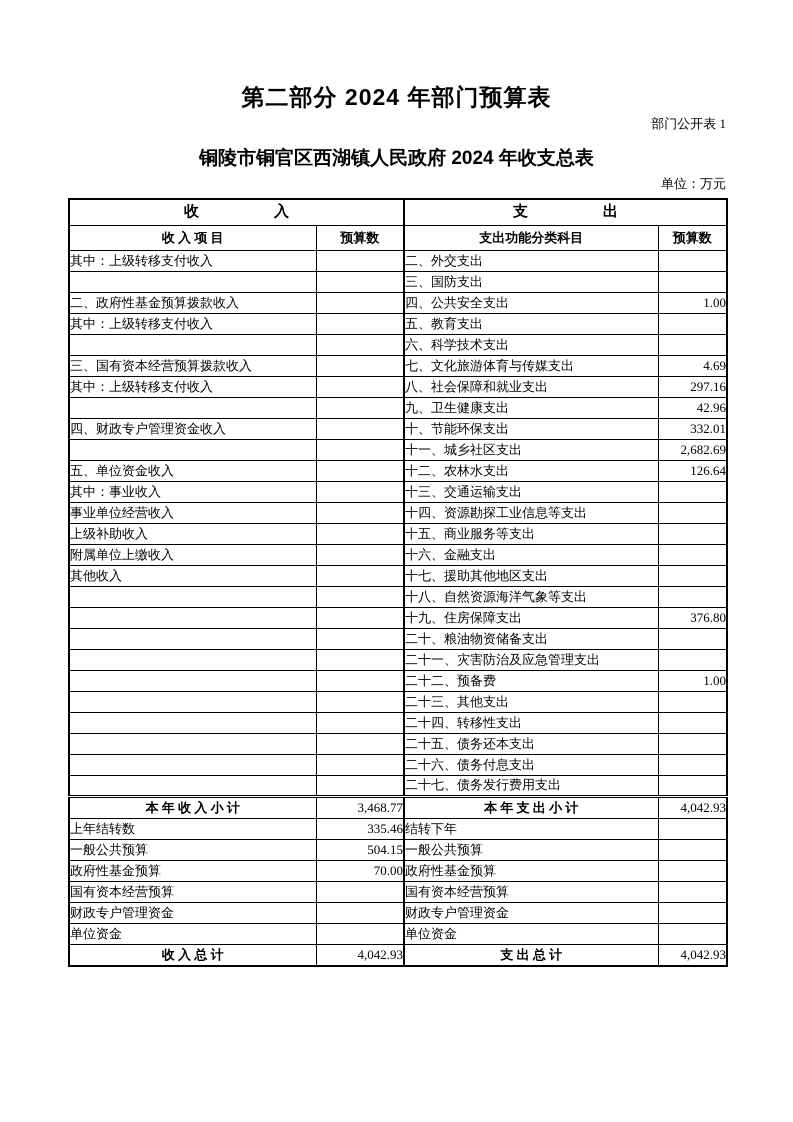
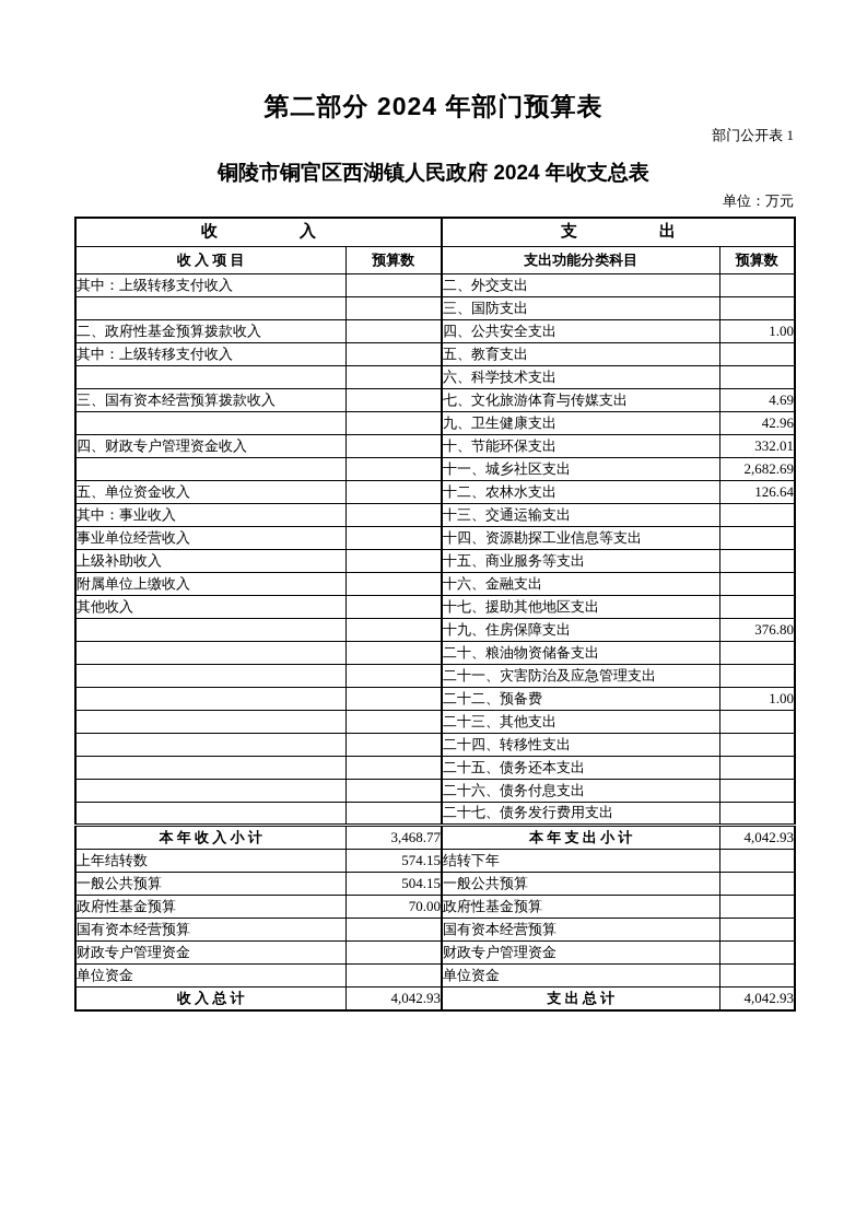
  第二部分 2024 年部门预算表
  部门公开表 1
  铜陵市铜官区西湖镇人民政府 2024 年收支总表
  单位：万元
  收 入	支 出
  收 入 项 目	预算数	支出功能分类科目	预算数
  其中：上级转移支付收入		二、外交支出
  		三、国防支出
  二、政府性基金预算拨款收入		四、公共安全支出	1.00
  其中：上级转移支付收入		五、教育支出
  		六、科学技术支出
  三、国有资本经营预算拨款收入		七、文化旅游体育与传媒支出	4.69
- 其中：上级转移支付收入		八、社会保障和就业支出	297.16
  		九、卫生健康支出	42.96
  四、财政专户管理资金收入		十、节能环保支出	332.01
  		十一、城乡社区支出	2,682.69
  五、单位资金收入		十二、农林水支出	126.64
  其中：事业收入		十三、交通运输支出
  事业单位经营收入		十四、资源勘探工业信息等支出
  上级补助收入		十五、商业服务等支出
  附属单位上缴收入		十六、金融支出
  其他收入		十七、援助其他地区支出
- 		十八、自然资源海洋气象等支出
  		十九、住房保障支出	376.80
  		二十、粮油物资储备支出
  		二十一、灾害防治及应急管理支出
  		二十二、预备费	1.00
  		二十三、其他支出
  		二十四、转移性支出
  		二十五、债务还本支出
  		二十六、债务付息支出
  		二十七、债务发行费用支出
  本 年 收 入 小 计	3,468.77	本 年 支 出 小 计	4,042.93
- 上年结转数	335.46	结转下年
+ 上年结转数	574.15	结转下年
  一般公共预算	504.15	一般公共预算
  政府性基金预算	70.00	政府性基金预算
  国有资本经营预算		国有资本经营预算
  财政专户管理资金		财政专户管理资金
  单位资金		单位资金
  收 入 总 计	4,042.93	支 出 总 计	4,042.93
